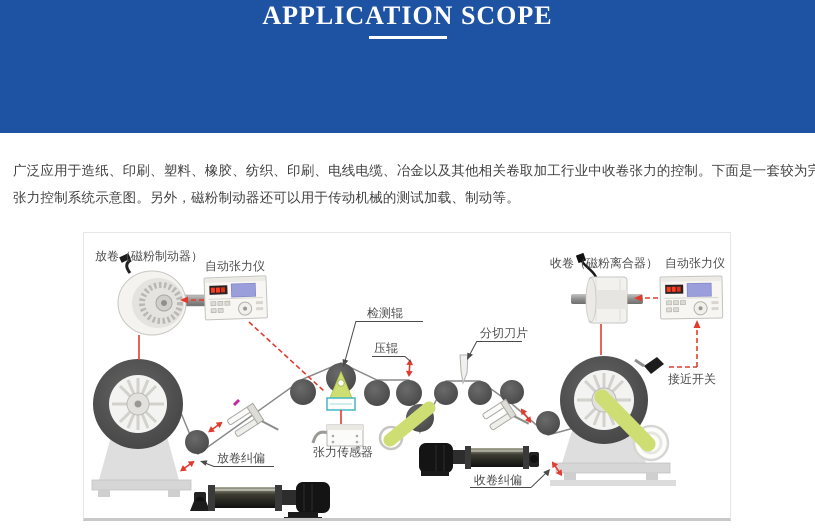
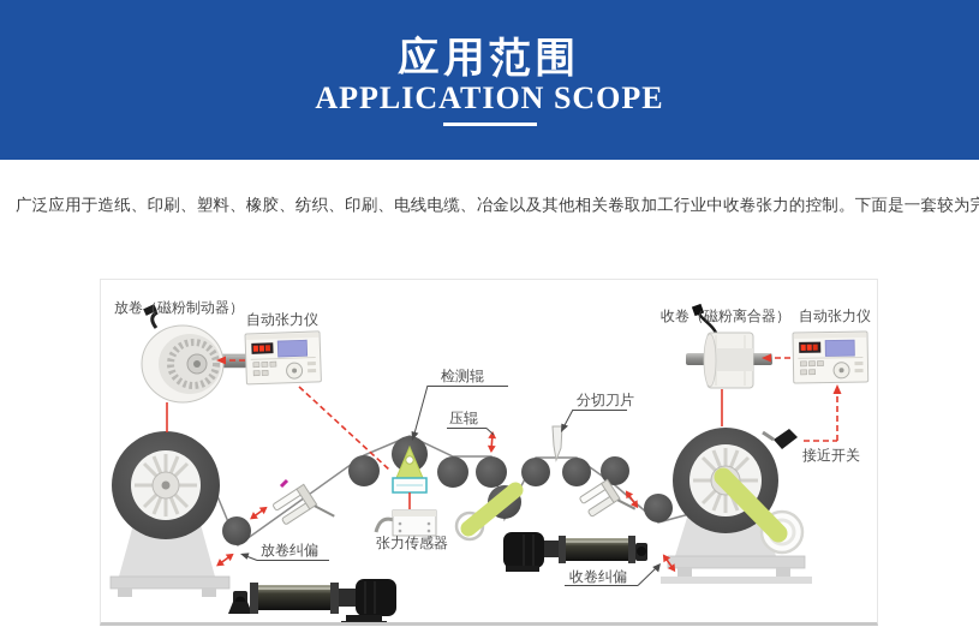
+ 应用范围
  APPLICATION SCOPE
  广泛应用于造纸、印刷、塑料、橡胶、纺织、印刷、电线电缆、冶金以及其他相关卷取加工行业中收卷张力的控制。下面是一套较为完
- 张力控制系统示意图。另外，磁粉制动器还可以用于传动机械的测试加载、制动等。
  放卷（磁粉制动器）
  自动张力仪
  检测辊
  压辊
  分切刀片
  收卷（磁粉离合器）
  自动张力仪
  接近开关
  放卷纠偏
  收卷纠偏
  张力传感器
